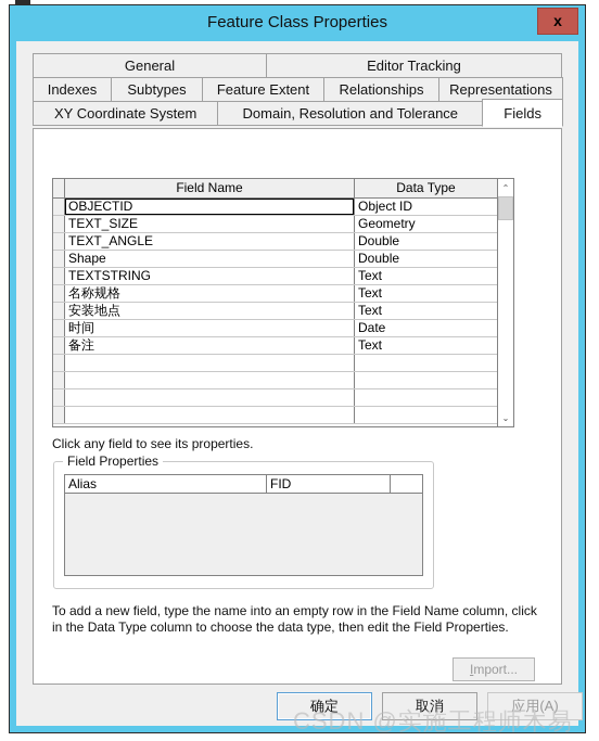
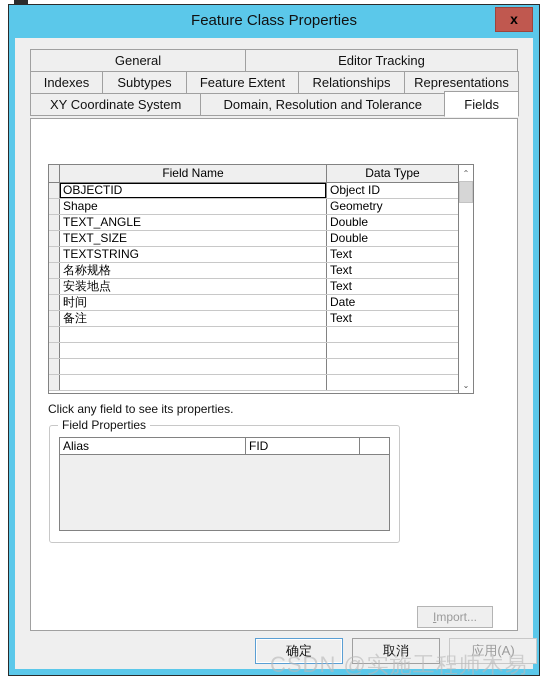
  Feature Class Properties
  x
  General
  Editor Tracking
  Indexes
  Subtypes
  Feature Extent
  Relationships
  Representations
  XY Coordinate System
  Domain, Resolution and Tolerance
  Fields
  Field Name
  Data Type
  OBJECTID
  Object ID
- TEXT_SIZE
+ Shape
  Geometry
  TEXT_ANGLE
  Double
- Shape
+ TEXT_SIZE
  Double
  TEXTSTRING
  Text
  名称规格
  Text
  安装地点
  Text
  时间
  Date
  备注
  Text
  ⌃
  ⌄
  Click any field to see its properties.
  Field Properties
  Alias
  FID
  Import...
- To add a new field, type the name into an empty row in the Field Name column, click in the Data Type column to choose the data type, then edit the Field Properties.
  确定
  取消
  应用(A)
  CSDN @实施工程师木易
